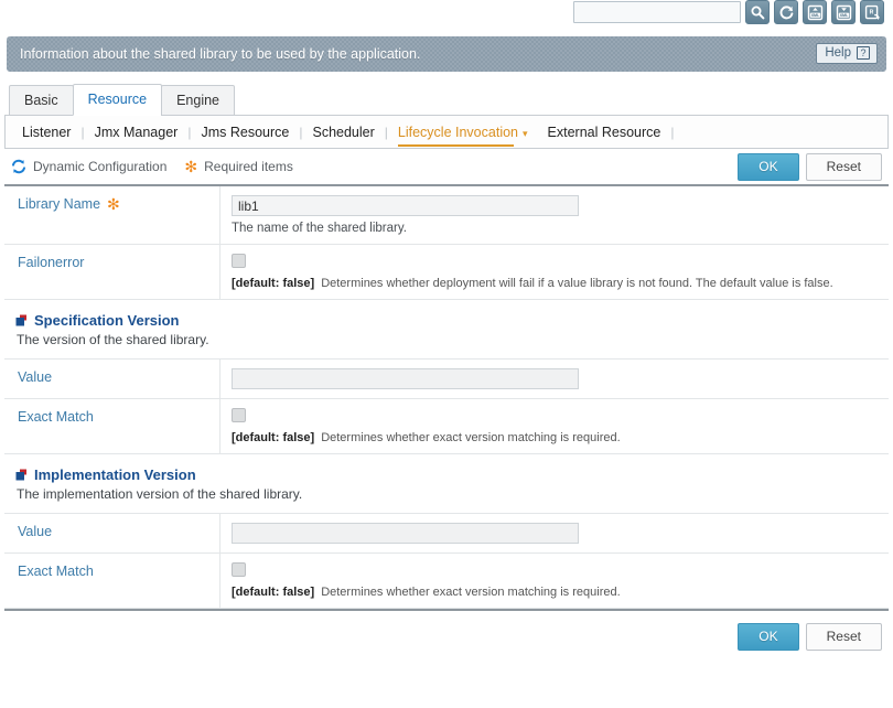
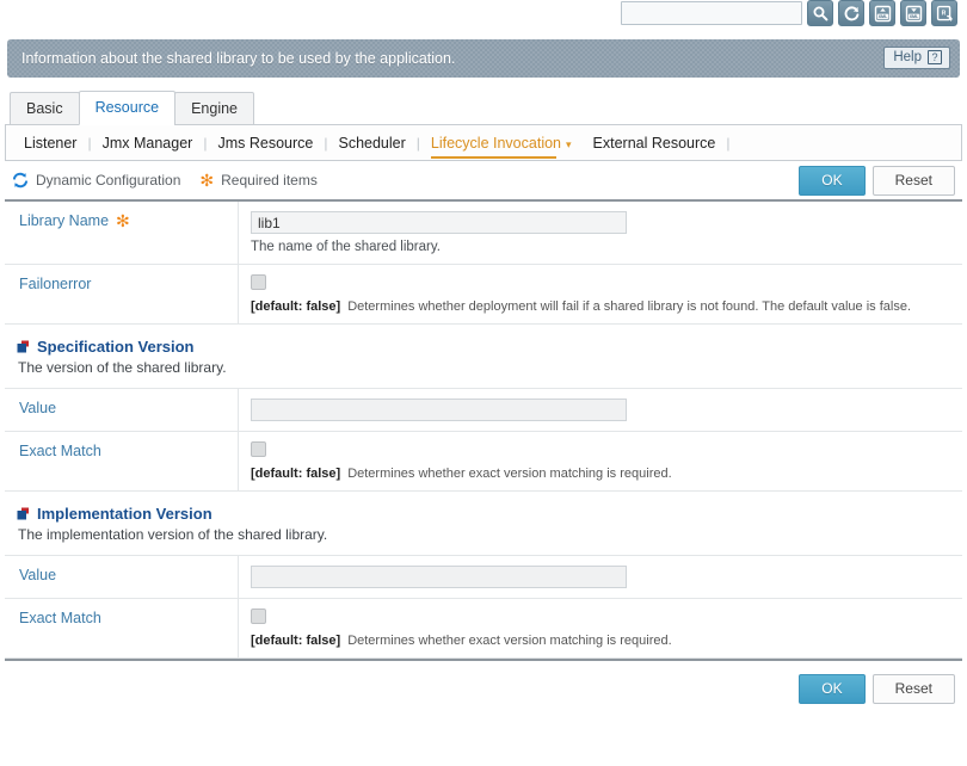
  Information about the shared library to be used by the application.
  Help
  ?
  Basic
  Resource
  Engine
  Listener
  |
  Jmx Manager
  |
  Jms Resource
  |
  Scheduler
  |
  Lifecycle Invocation ▾
  External Resource
  |
  Dynamic Configuration
  ✻
  Required items
  OK
  Reset
  Library Name
  ✻
  lib1
  The name of the shared library.
  Failonerror
- [default: false] Determines whether deployment will fail if a value library is not found. The default value is false.
+ [default: false] Determines whether deployment will fail if a shared library is not found. The default value is false.
  Specification Version
  The version of the shared library.
  Value
  Exact Match
  [default: false] Determines whether exact version matching is required.
  Implementation Version
  The implementation version of the shared library.
  Value
  Exact Match
  [default: false] Determines whether exact version matching is required.
  OK
  Reset
